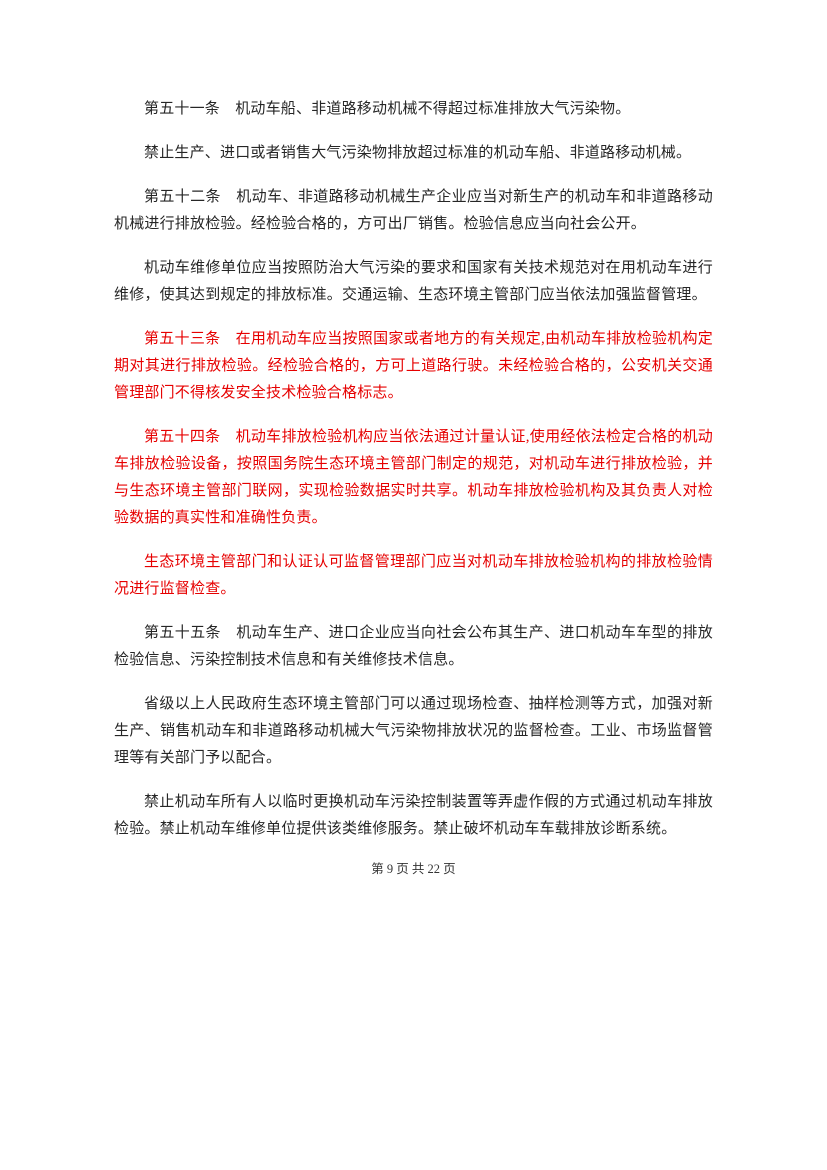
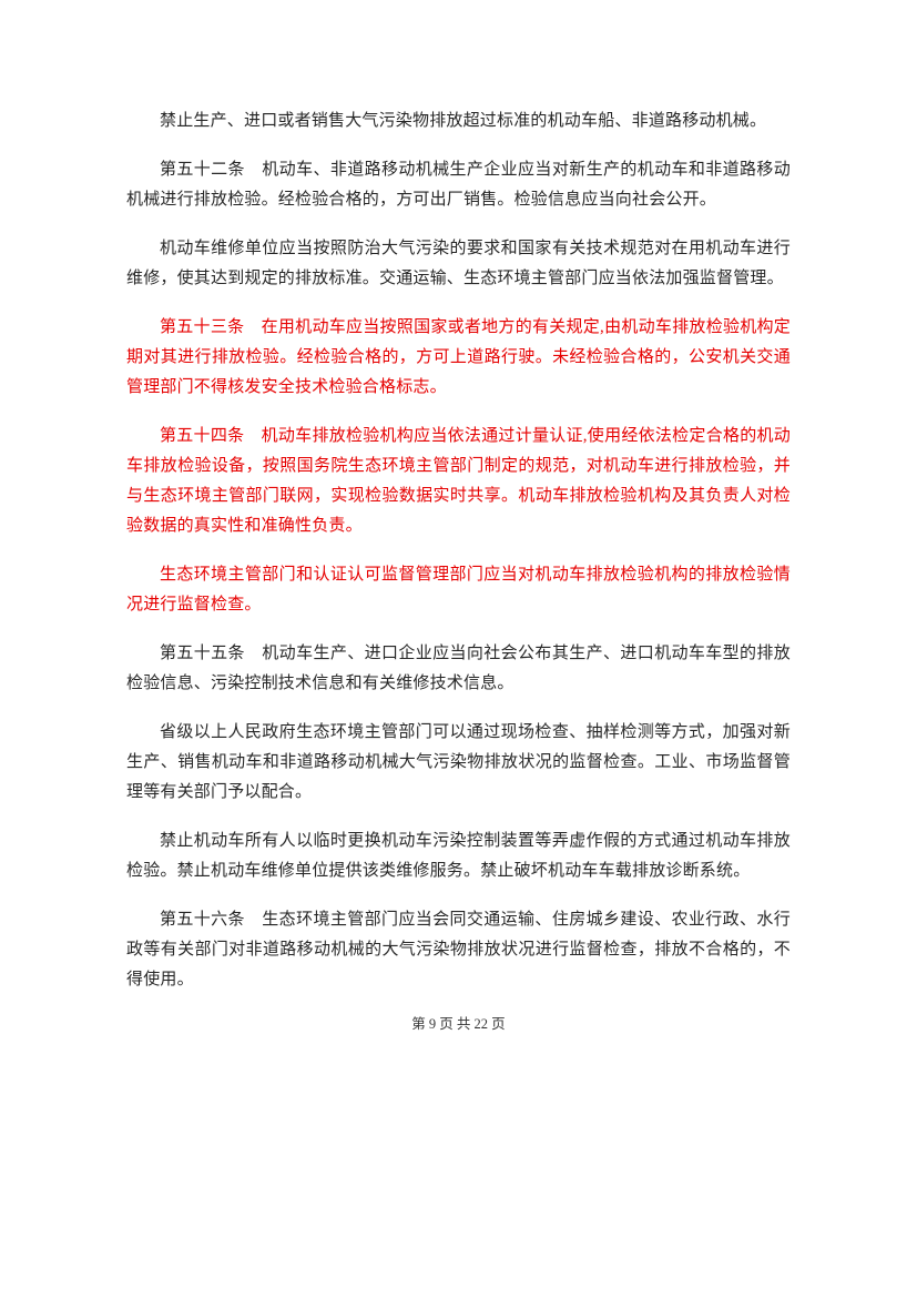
- 第五十一条 机动车船、非道路移动机械不得超过标准排放大气污染物。
  禁止生产、进口或者销售大气污染物排放超过标准的机动车船、非道路移动机械。
  第五十二条 机动车、非道路移动机械生产企业应当对新生产的机动车和非道路移动机械进行排放检验。经检验合格的，方可出厂销售。检验信息应当向社会公开。
  机动车维修单位应当按照防治大气污染的要求和国家有关技术规范对在用机动车进行维修，使其达到规定的排放标准。交通运输、生态环境主管部门应当依法加强监督管理。
  第五十三条 在用机动车应当按照国家或者地方的有关规定,由机动车排放检验机构定期对其进行排放检验。经检验合格的，方可上道路行驶。未经检验合格的，公安机关交通管理部门不得核发安全技术检验合格标志。
  第五十四条 机动车排放检验机构应当依法通过计量认证,使用经依法检定合格的机动车排放检验设备，按照国务院生态环境主管部门制定的规范，对机动车进行排放检验，并与生态环境主管部门联网，实现检验数据实时共享。机动车排放检验机构及其负责人对检验数据的真实性和准确性负责。
  生态环境主管部门和认证认可监督管理部门应当对机动车排放检验机构的排放检验情况进行监督检查。
  第五十五条 机动车生产、进口企业应当向社会公布其生产、进口机动车车型的排放检验信息、污染控制技术信息和有关维修技术信息。
  省级以上人民政府生态环境主管部门可以通过现场检查、抽样检测等方式，加强对新生产、销售机动车和非道路移动机械大气污染物排放状况的监督检查。工业、市场监督管理等有关部门予以配合。
  禁止机动车所有人以临时更换机动车污染控制装置等弄虚作假的方式通过机动车排放检验。禁止机动车维修单位提供该类维修服务。禁止破坏机动车车载排放诊断系统。
+ 第五十六条 生态环境主管部门应当会同交通运输、住房城乡建设、农业行政、水行政等有关部门对非道路移动机械的大气污染物排放状况进行监督检查，排放不合格的，不得使用。
  第 9 页 共 22 页
